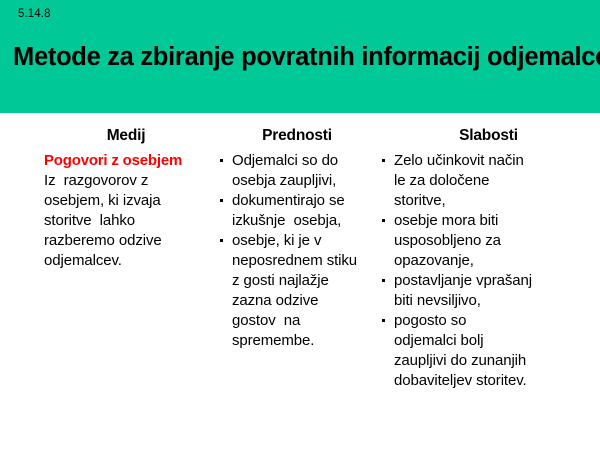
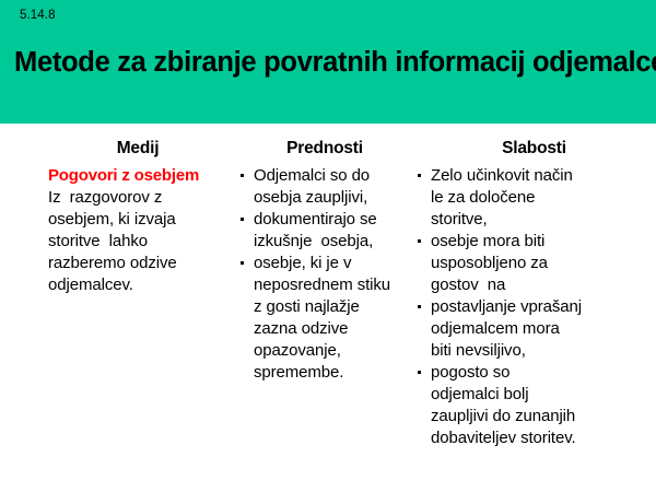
  5.14.8
  Metode za zbiranje povratnih informacij odjemalc
  Medij
  Pogovori z osebjem
  Iz razgovorov z
  osebjem, ki izvaja
  storitve lahko
  razberemo odzive
  odjemalcev.
  Prednosti
  Odjemalci so do
  osebja zaupljivi,
  dokumentirajo se
  izkušnje osebja,
  osebje, ki je v
  neposrednem stiku
  z gosti najlažje
  zazna odzive
- gostov na
+ opazovanje,
  spremembe.
  Slabosti
  Zelo učinkovit način
  le za določene
  storitve,
  osebje mora biti
  usposobljeno za
- opazovanje,
+ gostov na
  postavljanje vprašanj
+ odjemalcem mora
  biti nevsiljivo,
  pogosto so
  odjemalci bolj
  zaupljivi do zunanjih
  dobaviteljev storitev.
